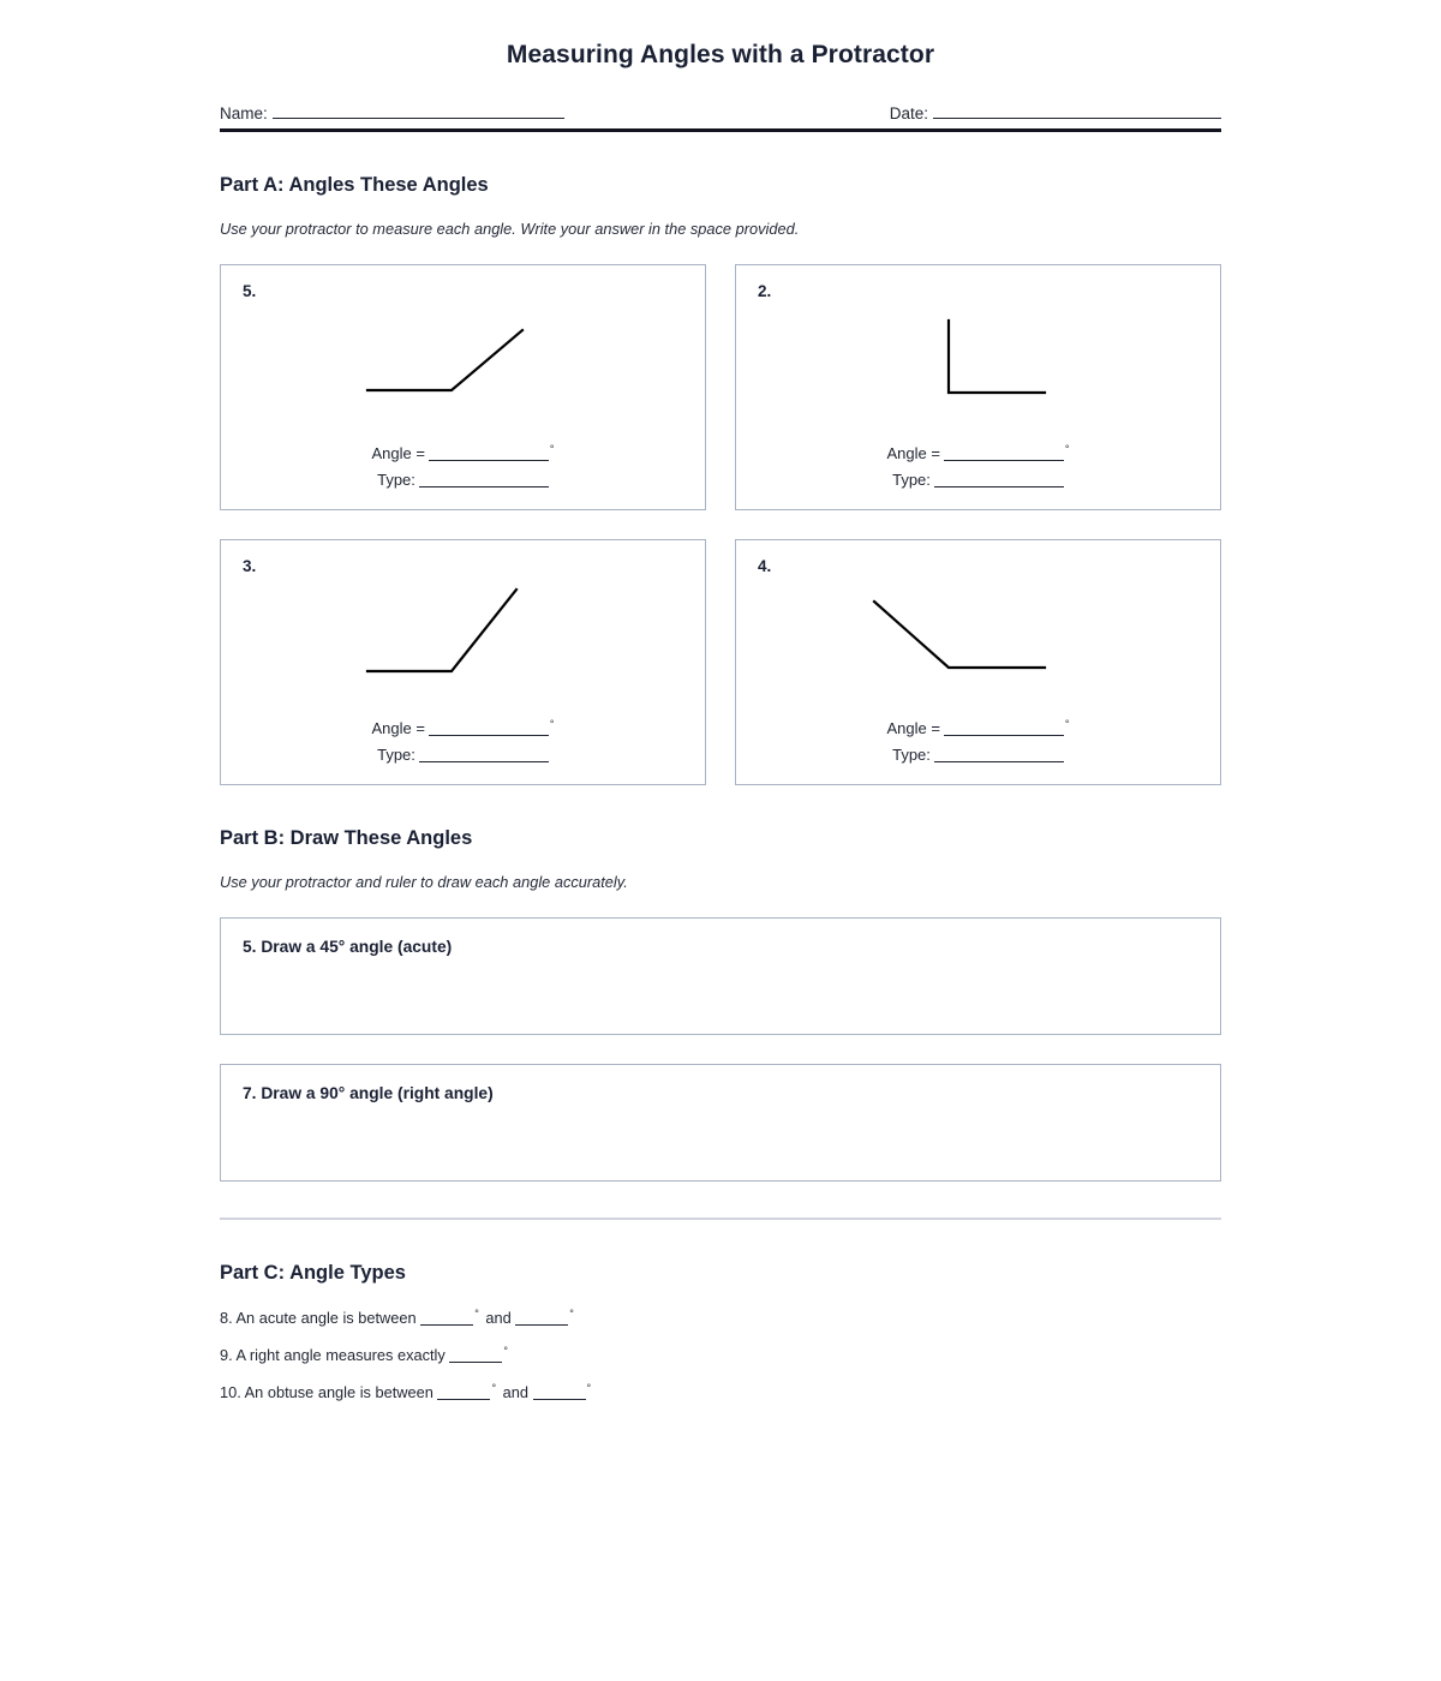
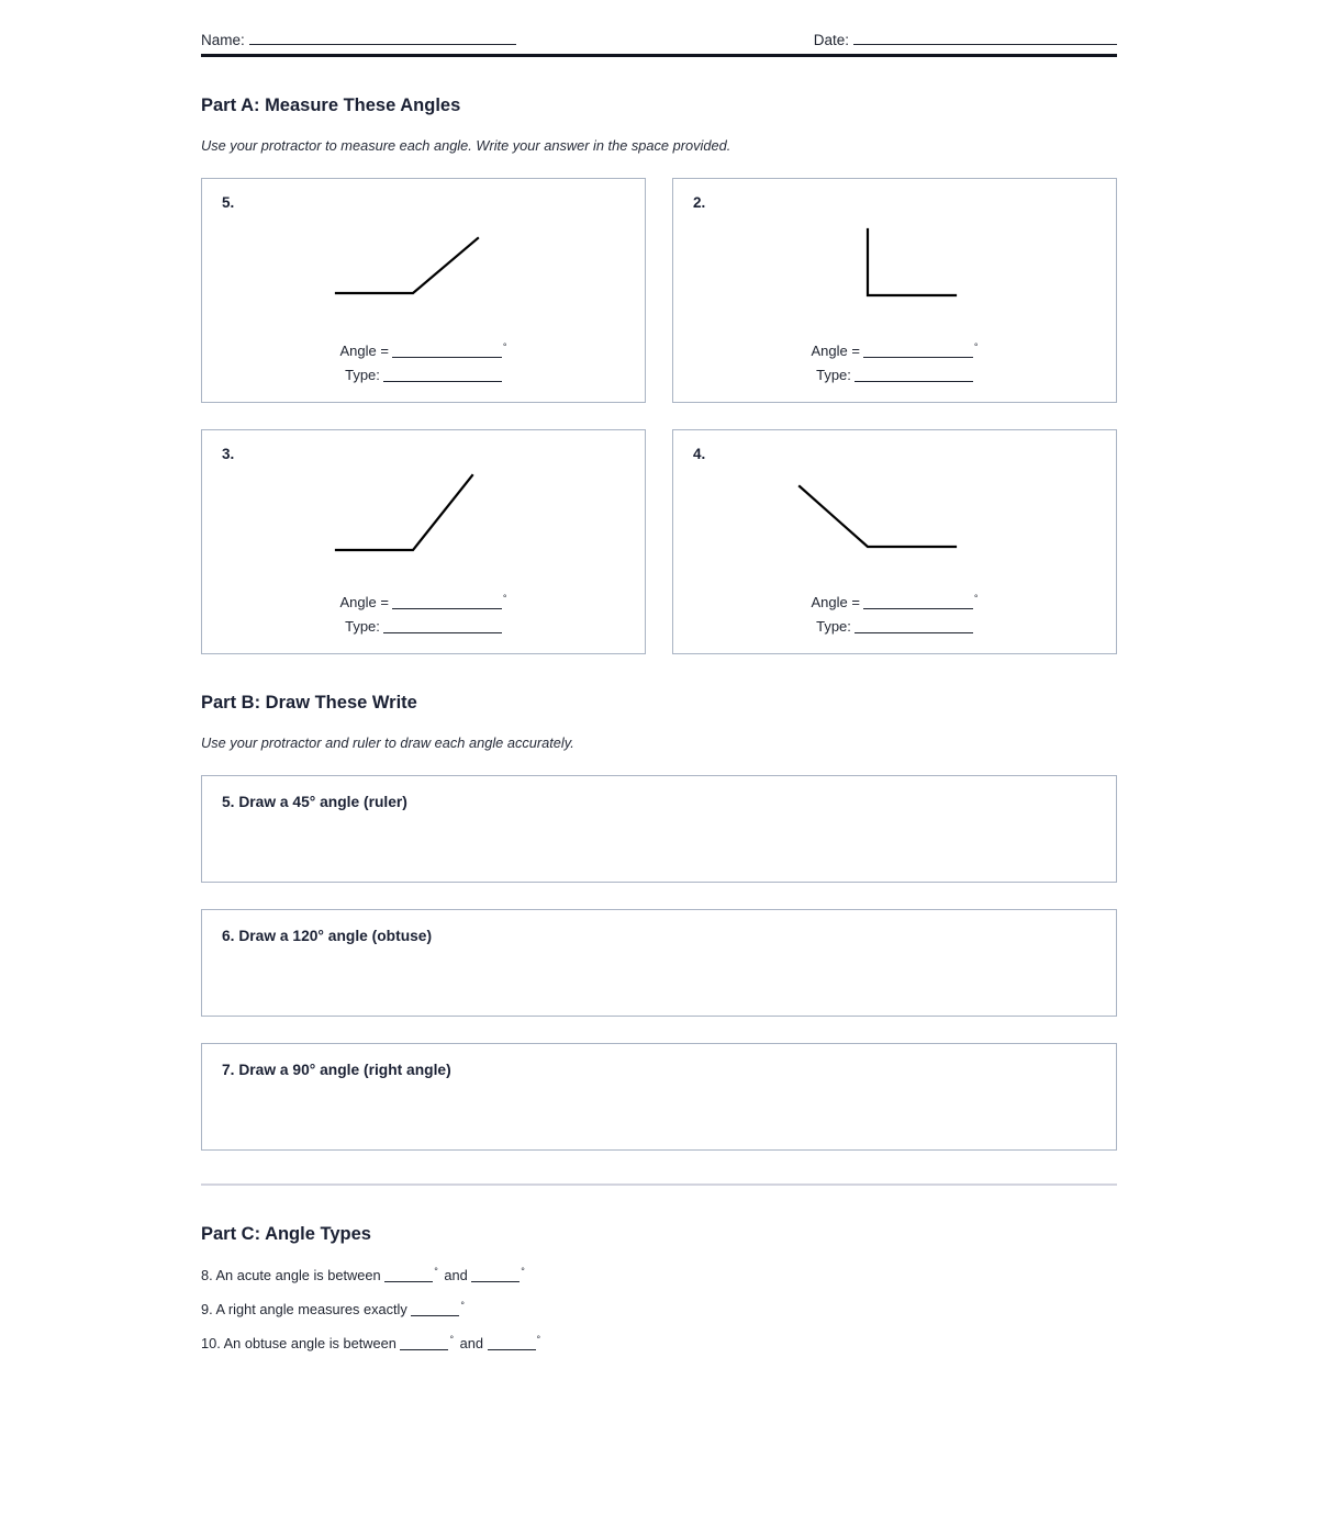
- Measuring Angles with a Protractor
  Name:
  Date:
- Part A: Angles These Angles
+ Part A: Measure These Angles
  Use your protractor to measure each angle. Write your answer in the space provided.
  5.
  Angle = °
  Type:
  2.
  Angle = °
  Type:
  3.
  Angle = °
  Type:
  4.
  Angle = °
  Type:
- Part B: Draw These Angles
+ Part B: Draw These Write
  Use your protractor and ruler to draw each angle accurately.
- 5. Draw a 45° angle (acute)
+ 5. Draw a 45° angle (ruler)
+ 6. Draw a 120° angle (obtuse)
  7. Draw a 90° angle (right angle)
  Part C: Angle Types
  8. An acute angle is between ° and °
  9. A right angle measures exactly °
  10. An obtuse angle is between ° and °
